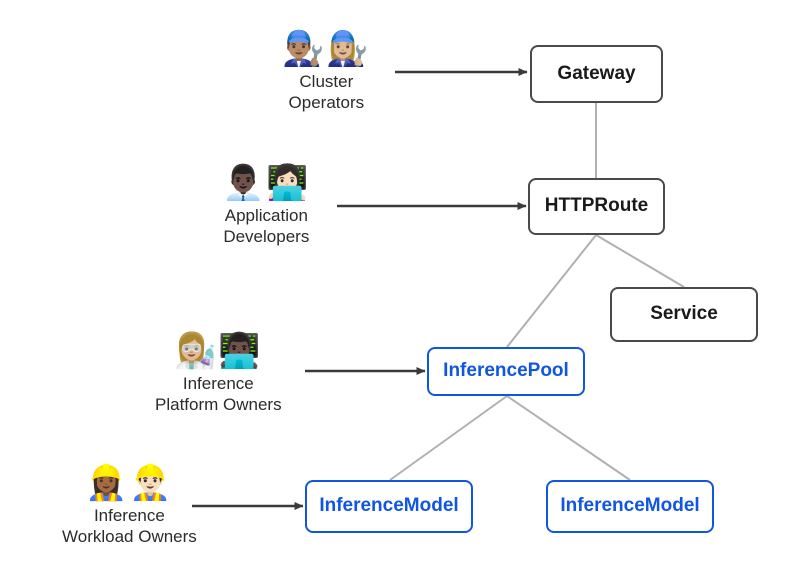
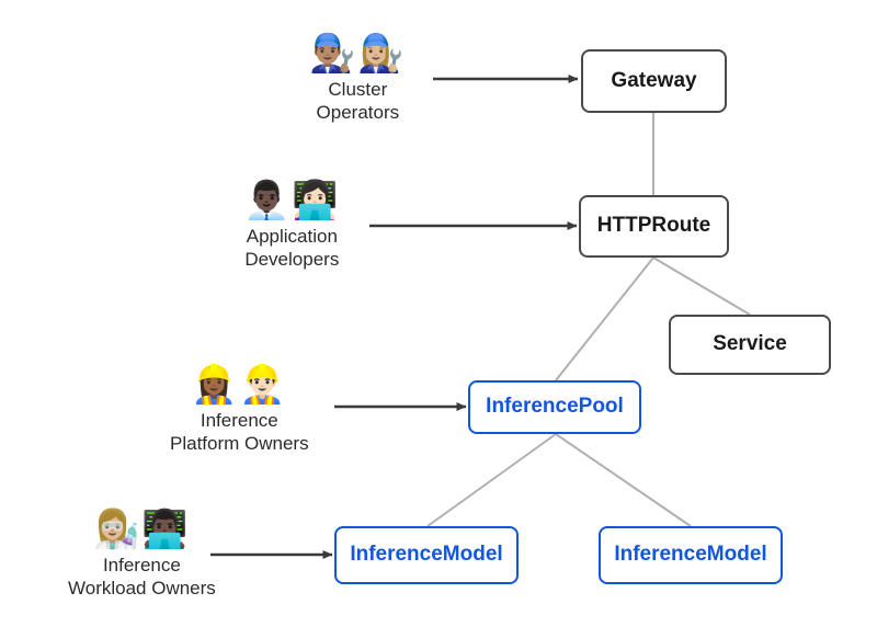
  Gateway
  HTTPRoute
  Service
  InferencePool
  InferenceModel
  InferenceModel
  👨🏽‍🔧👩🏼‍🔧
  Cluster
  Operators
  👨🏿‍💼👩🏻‍💻
  Application
  Developers
- 👩🏼‍🔬👨🏿‍💻
+ 👷🏾‍♀️👷🏻‍♂️
  Inference
  Platform Owners
- 👷🏾‍♀️👷🏻‍♂️
+ 👩🏼‍🔬👨🏿‍💻
  Inference
  Workload Owners
